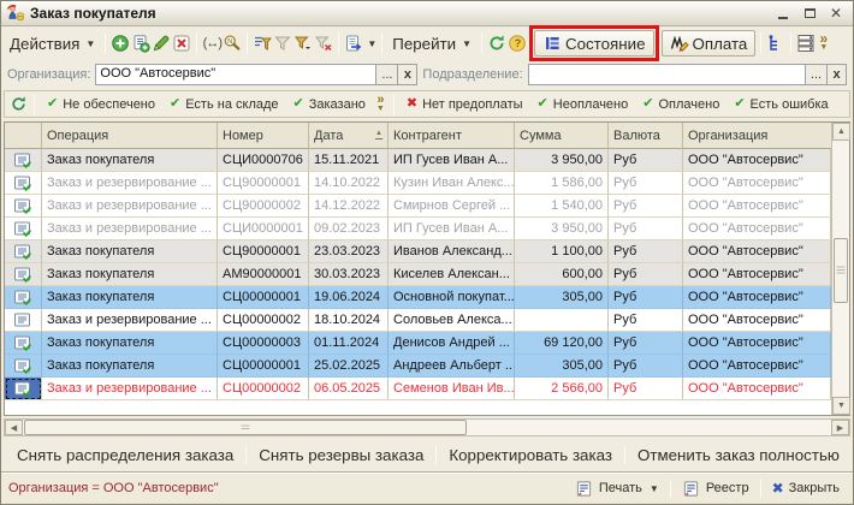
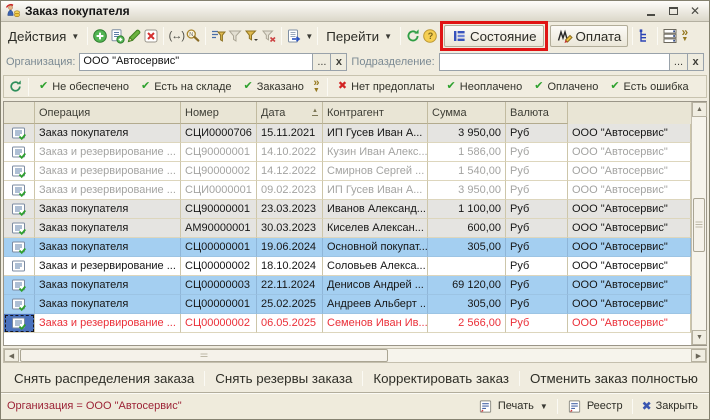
  Заказ покупателя
  ✕
  Действия
  ▼
  (↔)
  ▼
  Перейти
  ▼
  ?
  Состояние
  Оплата
  »
  Организация:
  ООО "Автосервис"
  ...
  x
  Подразделение:
  ...
  x
  ✔
  Не обеспечено
  ✔
  Есть на складе
  ✔
  Заказано
  »
  ✖
  Нет предоплаты
  ✔
  Неоплачено
  ✔
  Оплачено
  ✔
  Есть ошибка
  Операция
  Номер
  Дата
  Контрагент
  Сумма
  Валюта
- Организация
  Заказ покупателя
  СЦИ0000706
  15.11.2021
  ИП Гусев Иван А...
  3 950,00
  Руб
  ООО "Автосервис"
  Заказ и резервирование ...
  СЦ90000001
  14.10.2022
  Кузин Иван Алекс...
  1 586,00
  Руб
  ООО "Автосервис"
  Заказ и резервирование ...
  СЦ90000002
  14.12.2022
  Смирнов Сергей ...
  1 540,00
  Руб
  ООО "Автосервис"
  Заказ и резервирование ...
  СЦИ0000001
  09.02.2023
  ИП Гусев Иван А...
  3 950,00
  Руб
  ООО "Автосервис"
  Заказ покупателя
  СЦ90000001
  23.03.2023
  Иванов Александ...
  1 100,00
  Руб
  ООО "Автосервис"
  Заказ покупателя
  АМ90000001
  30.03.2023
  Киселев Алексан...
  600,00
  Руб
  ООО "Автосервис"
  Заказ покупателя
  СЦ00000001
  19.06.2024
  Основной покупат...
  305,00
  Руб
  ООО "Автосервис"
  Заказ и резервирование ...
  СЦ00000002
  18.10.2024
  Соловьев Алекса...
  Руб
  ООО "Автосервис"
  Заказ покупателя
  СЦ00000003
- 01.11.2024
+ 22.11.2024
  Денисов Андрей ...
  69 120,00
  Руб
  ООО "Автосервис"
  Заказ покупателя
  СЦ00000001
  25.02.2025
  Андреев Альберт ..
  305,00
  Руб
  ООО "Автосервис"
  Заказ и резервирование ...
  СЦ00000002
  06.05.2025
  Семенов Иван Ив...
  2 566,00
  Руб
  ООО "Автосервис"
  Снять распределения заказа
  Снять резервы заказа
  Корректировать заказ
  Отменить заказ полностью
  Организация = ООО "Автосервис"
  Печать
  ▼
  Реестр
  ✖
  Закрыть
